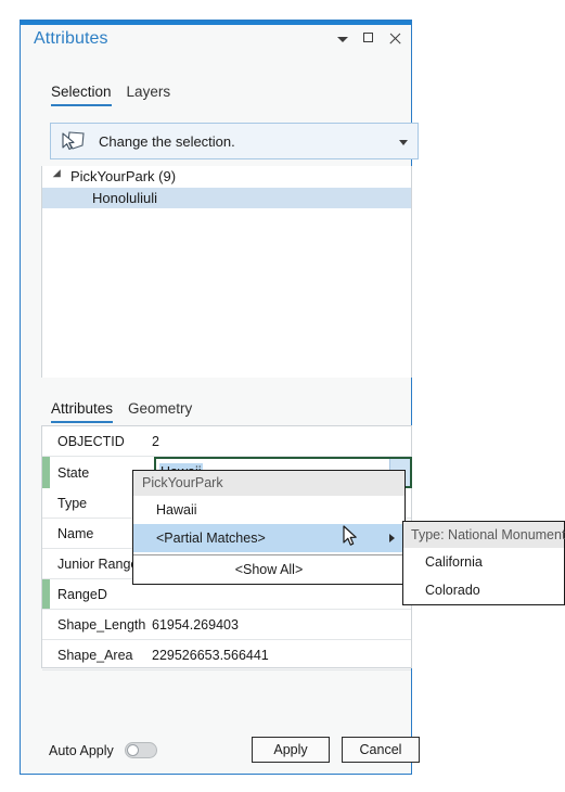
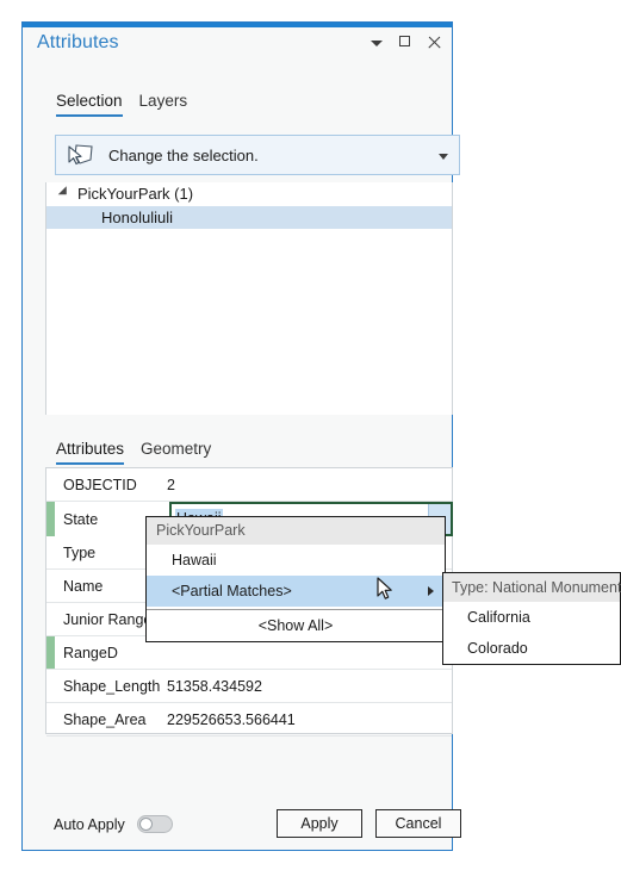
  Attributes
  Selection
  Layers
  Change the selection.
- PickYourPark (9)
+ PickYourPark (1)
  Honoluliuli
  Attributes
  Geometry
  OBJECTID
  2
  State
  Type
  Name
  Junior Rang
  RangeD
  Shape_Length
- 61954.269403
+ 51358.434592
  Shape_Area
  229526653.566441
  Auto Apply
  Apply
  Cancel
  PickYourPark
  Hawaii
  <Partial Matches>
  <Show All>
  Type: National Monument
  California
  Colorado
